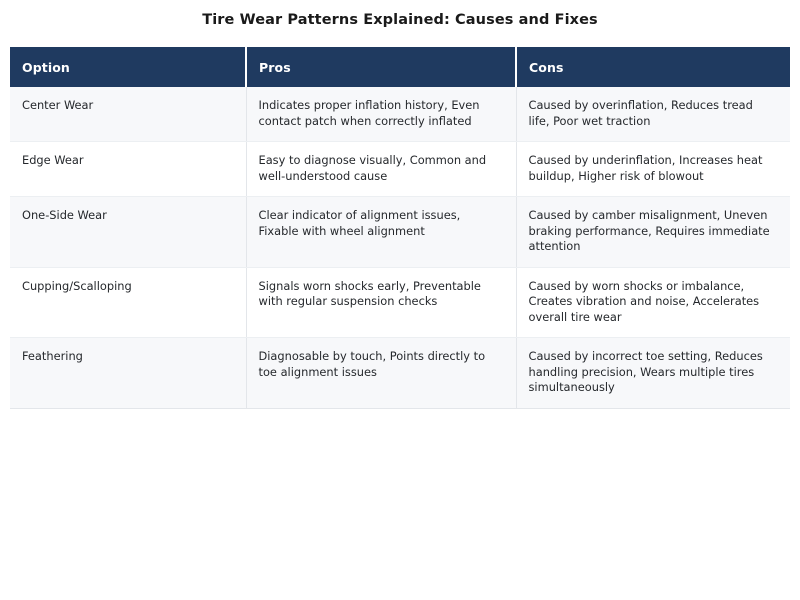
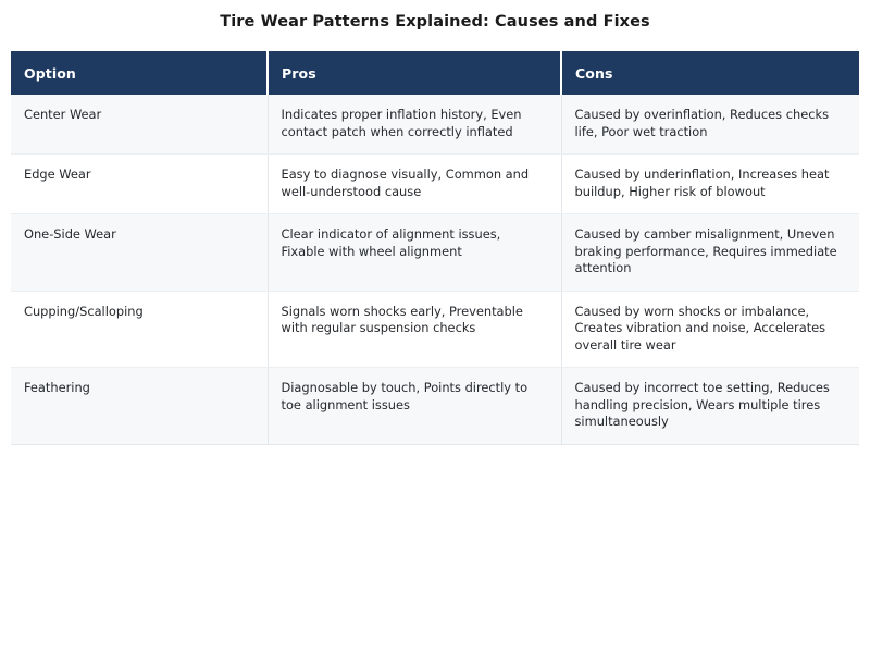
  Tire Wear Patterns Explained: Causes and Fixes
  Option	Pros	Cons
- Center Wear	Indicates proper inflation history, Even contact patch when correctly inflated	Caused by overinflation, Reduces tread life, Poor wet traction
+ Center Wear	Indicates proper inflation history, Even contact patch when correctly inflated	Caused by overinflation, Reduces checks life, Poor wet traction
  Edge Wear	Easy to diagnose visually, Common and well-understood cause	Caused by underinflation, Increases heat buildup, Higher risk of blowout
  One-Side Wear	Clear indicator of alignment issues, Fixable with wheel alignment	Caused by camber misalignment, Uneven braking performance, Requires immediate attention
  Cupping/Scalloping	Signals worn shocks early, Preventable with regular suspension checks	Caused by worn shocks or imbalance, Creates vibration and noise, Accelerates overall tire wear
  Feathering	Diagnosable by touch, Points directly to toe alignment issues	Caused by incorrect toe setting, Reduces handling precision, Wears multiple tires simultaneously
